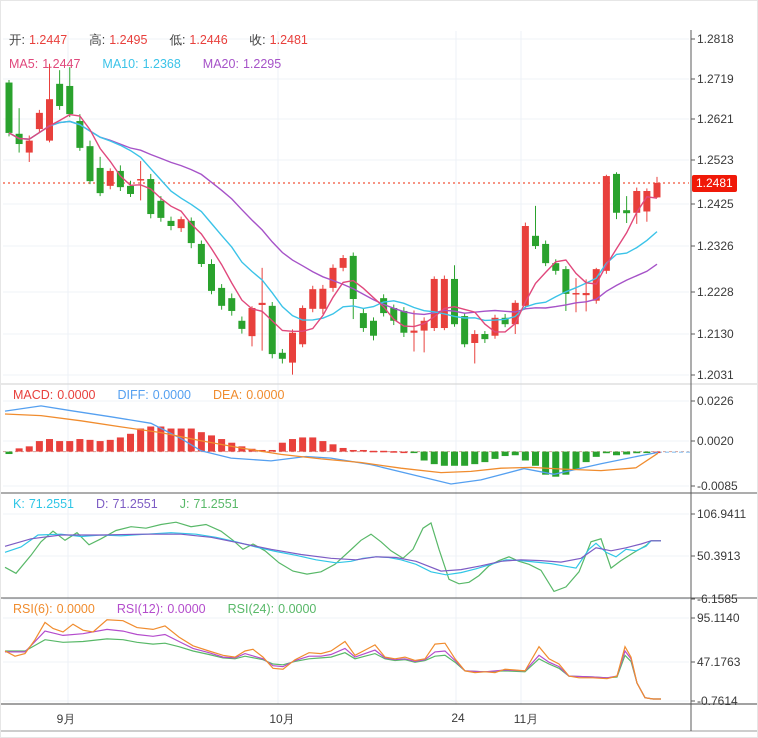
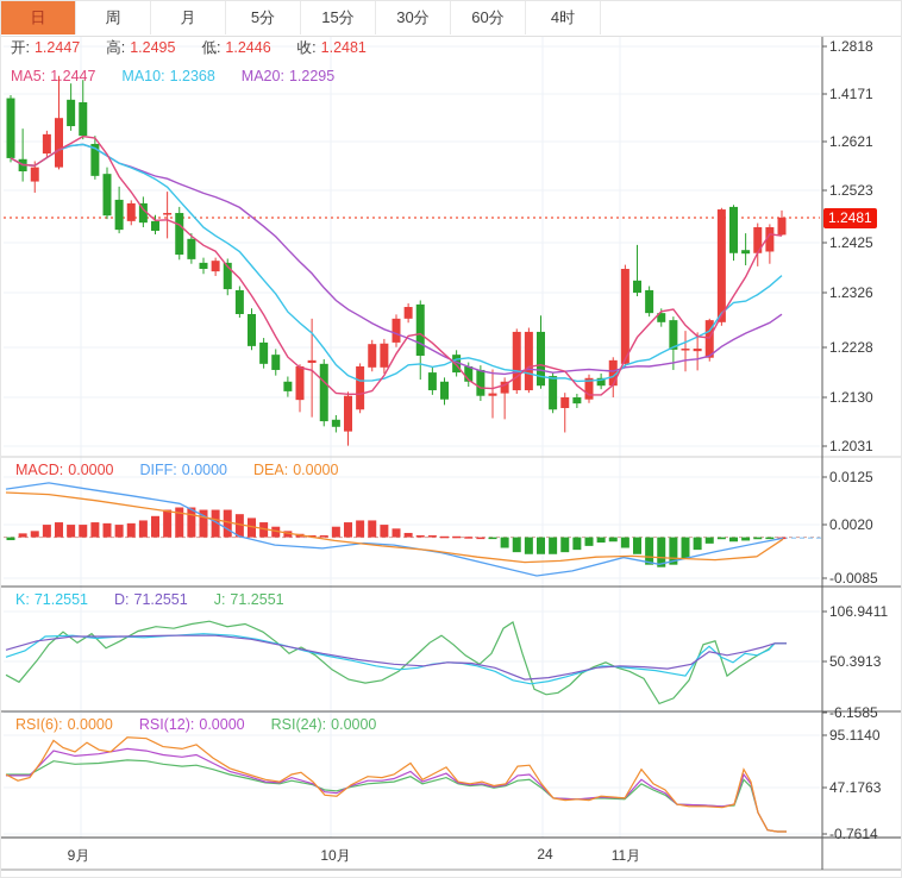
+ 日
+ 周
+ 月
+ 5分
+ 15分
+ 30分
+ 60分
+ 4时
  开:
  1.2447
  高:
  1.2495
  低:
  1.2446
  收:
  1.2481
  MA5:
  1.2447
  MA10:
  1.2368
  MA20:
  1.2295
  MACD:
  0.0000
  DIFF:
  0.0000
  DEA:
  0.0000
  K:
  71.2551
  D:
  71.2551
  J:
  71.2551
  RSI(6):
  0.0000
  RSI(12):
  0.0000
  RSI(24):
  0.0000
  1.2818
- 1.2719
+ 1.4171
  1.2621
  1.2523
  1.2425
  1.2326
  1.2228
  1.2130
  1.2031
- 0.0226
+ 0.0125
  0.0020
  -0.0085
  106.9411
  50.3913
  -6.1585
  95.1140
  47.1763
  -0.7614
  9月
  10月
  24
  11月
  1.2481
